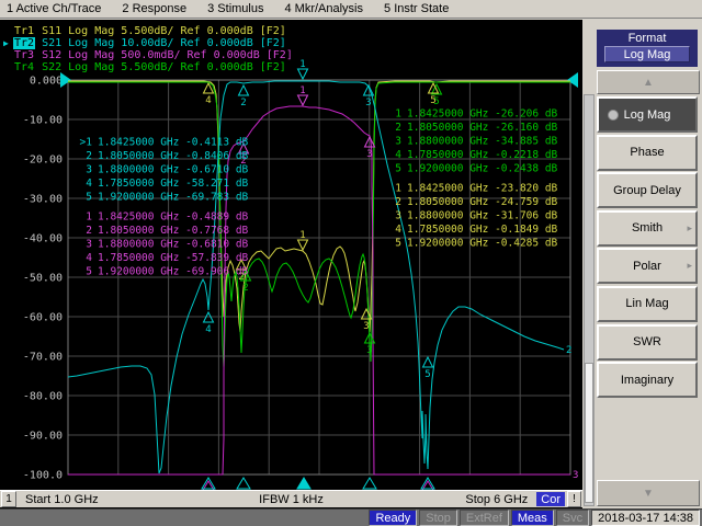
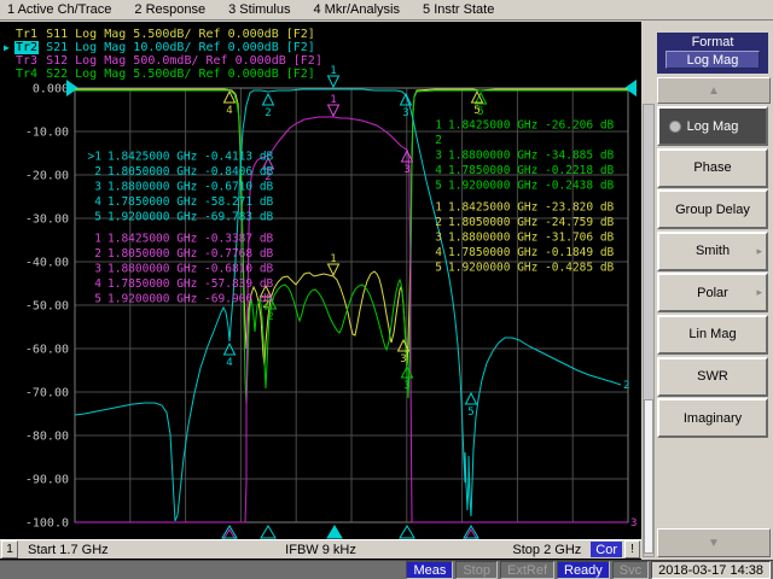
  1 Active Ch/Trace
  2 Response
  3 Stimulus
  4 Mkr/Analysis
  5 Instr State
  0.000
  -10.00
  -20.00
  -30.00
  -40.00
  -50.00
  -60.00
  -70.00
  -80.00
  -90.00
  -100.0
  4
  2
  1
  3
  5
  1
  2
  3
  4
  5
  1
  2
  2
  3
  3
  2
  3
  >1
  1.8425000 GHz -0.4113 dB
  2
  1.8050000 GHz -0.8406 dB
  3
  1.8800000 GHz -0.6710 dB
  4
  1.7850000 GHz -58.271 dB
  5
  1.9200000 GHz -69.783 dB
  1
- 1.8425000 GHz -0.4889 dB
+ 1.8425000 GHz -0.3387 dB
  2
  1.8050000 GHz -0.7768 dB
  3
  1.8800000 GHz -0.6810 dB
  4
  1.7850000 GHz -57.839 dB
  5
  1.9200000 GHz -69.906 dB
  1
  1.8425000 GHz -26.206 dB
  2
- 1.8050000 GHz -26.160 dB
  3
  1.8800000 GHz -34.885 dB
  4
  1.7850000 GHz -0.2218 dB
  5
  1.9200000 GHz -0.2438 dB
  1
  1.8425000 GHz -23.820 dB
  2
  1.8050000 GHz -24.759 dB
  3
  1.8800000 GHz -31.706 dB
  4
  1.7850000 GHz -0.1849 dB
  5
  1.9200000 GHz -0.4285 dB
  Tr1
  S11 Log Mag 5.500dB/ Ref 0.000dB [F2]
  ▶
  Tr2
  S21 Log Mag 10.00dB/ Ref 0.000dB [F2]
  Tr3
  S12 Log Mag 500.0mdB/ Ref 0.000dB [F2]
  Tr4
  S22 Log Mag 5.500dB/ Ref 0.000dB [F2]
  1
- Start 1.0 GHz
+ Start 1.7 GHz
- IFBW 1 kHz
+ IFBW 9 kHz
- Stop 6 GHz
+ Stop 2 GHz
  Cor
  !
  Format
  Log Mag
  ▲
  Log Mag
  Phase
  Group Delay
  Smith
  ▸
  Polar
  ▸
  Lin Mag
  SWR
  Imaginary
  ▼
- Ready
+ Meas
  Stop
  ExtRef
- Meas
+ Ready
  Svc
  2018-03-17 14:38
